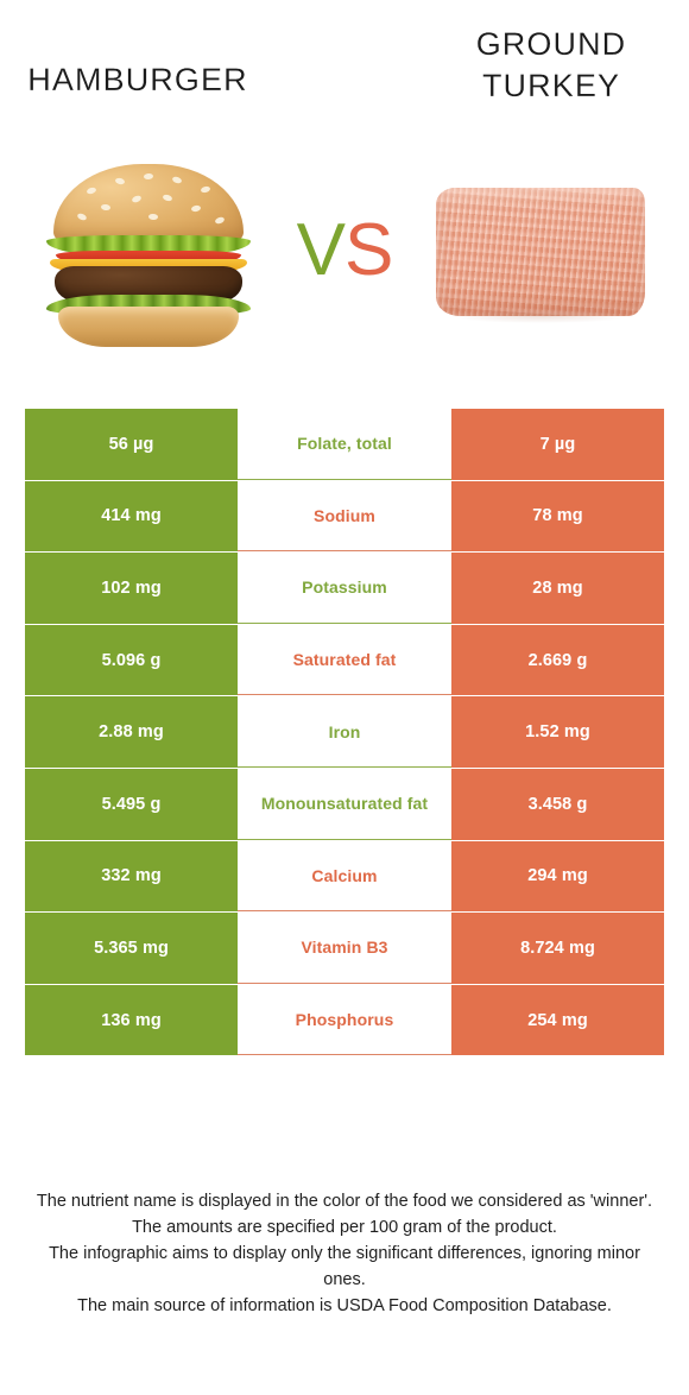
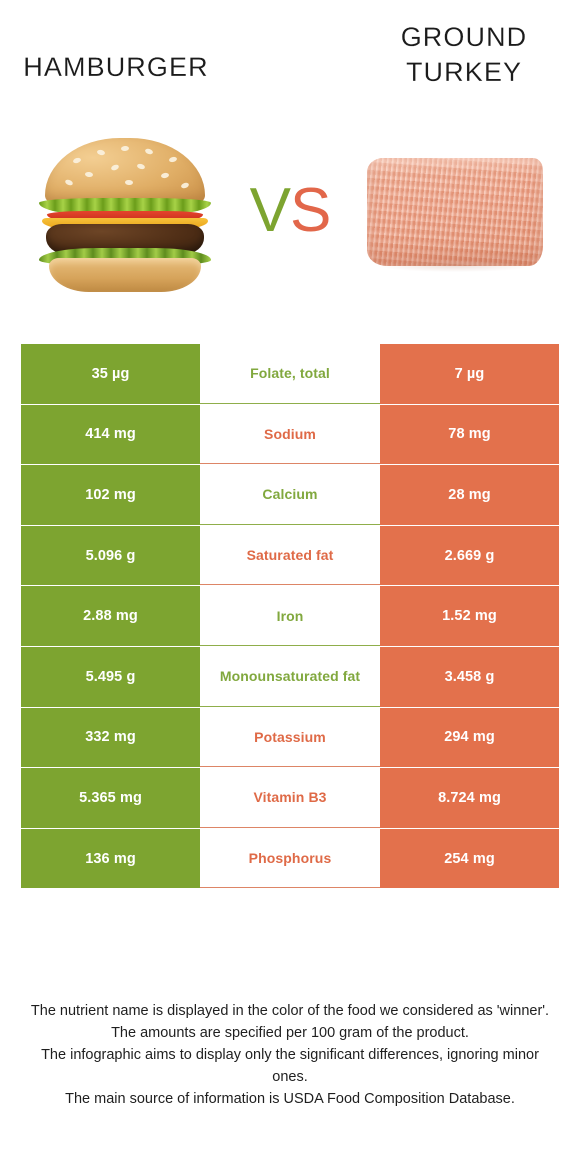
  HAMBURGER
  GROUND
  TURKEY
  VS
- 56 µg
+ 35 µg
  Folate, total
  7 µg
  414 mg
  Sodium
  78 mg
  102 mg
- Potassium
+ Calcium
  28 mg
  5.096 g
  Saturated fat
  2.669 g
  2.88 mg
  Iron
  1.52 mg
  5.495 g
  Monounsaturated fat
  3.458 g
  332 mg
- Calcium
+ Potassium
  294 mg
  5.365 mg
  Vitamin B3
  8.724 mg
  136 mg
  Phosphorus
  254 mg
  The nutrient name is displayed in the color of the food we considered as 'winner'.
  The amounts are specified per 100 gram of the product.
  The infographic aims to display only the significant differences, ignoring minor ones.
  The main source of information is USDA Food Composition Database.
